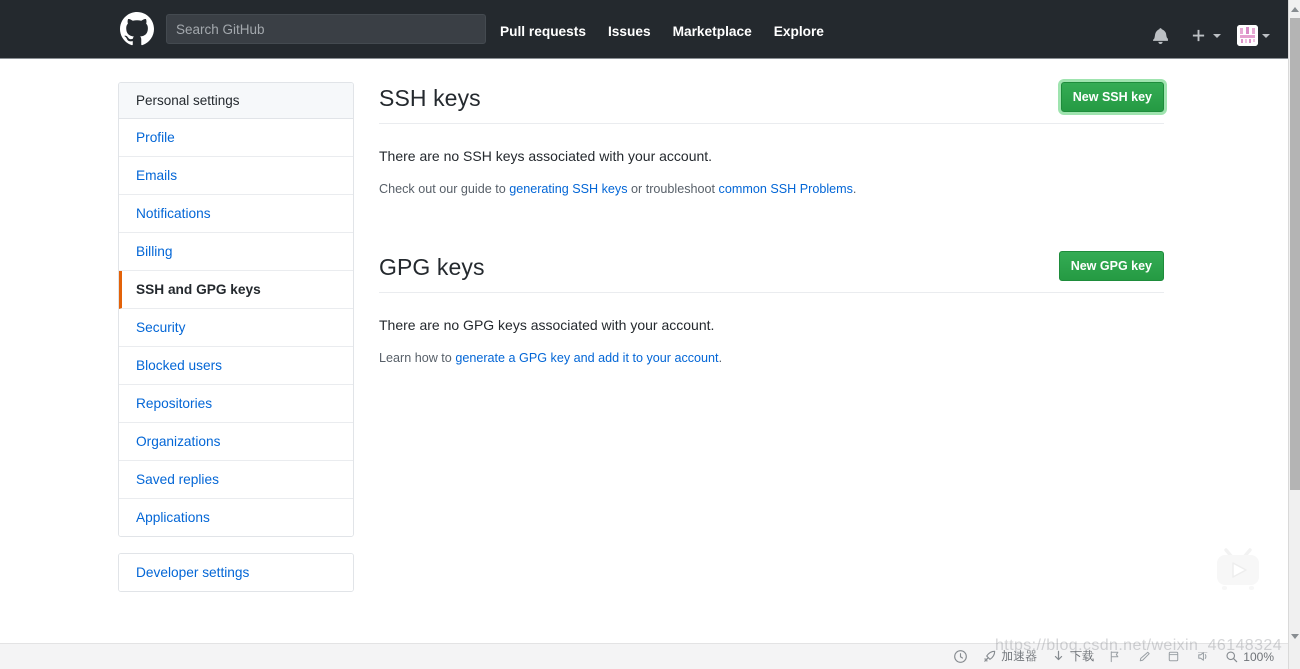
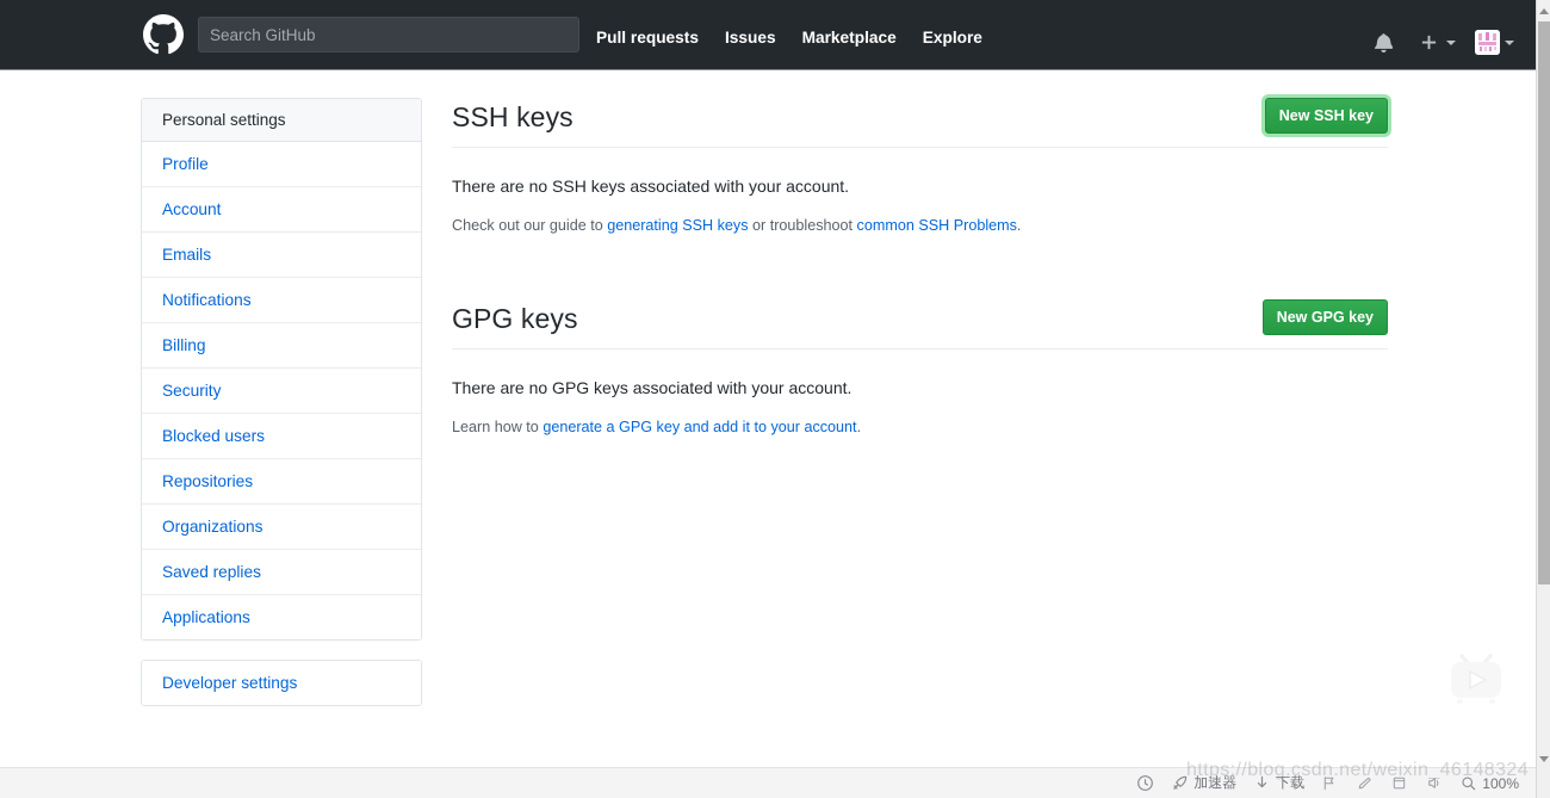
  Search GitHub
  Pull requests
  Issues
  Marketplace
  Explore
  Personal settings
  Profile
+ Account
  Emails
  Notifications
  Billing
- SSH and GPG keys
  Security
  Blocked users
  Repositories
  Organizations
  Saved replies
  Applications
  Developer settings
  SSH keys
  New SSH key
  There are no SSH keys associated with your account.
  Check out our guide to generating SSH keys or troubleshoot common SSH Problems.
  GPG keys
  New GPG key
  There are no GPG keys associated with your account.
  Learn how to generate a GPG key and add it to your account.
  加速器
  下载
  100%
  https://blog.csdn.net/weixin_46148324
